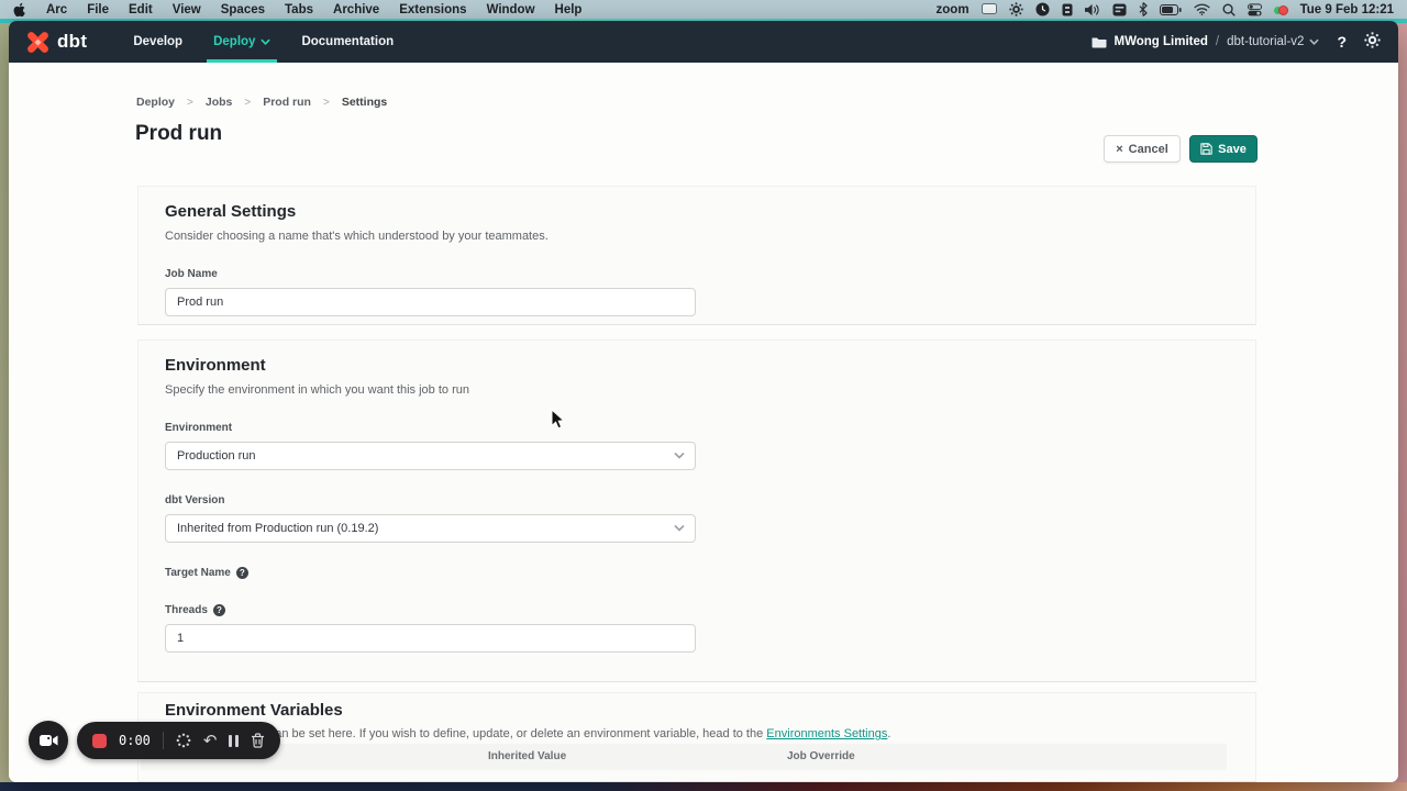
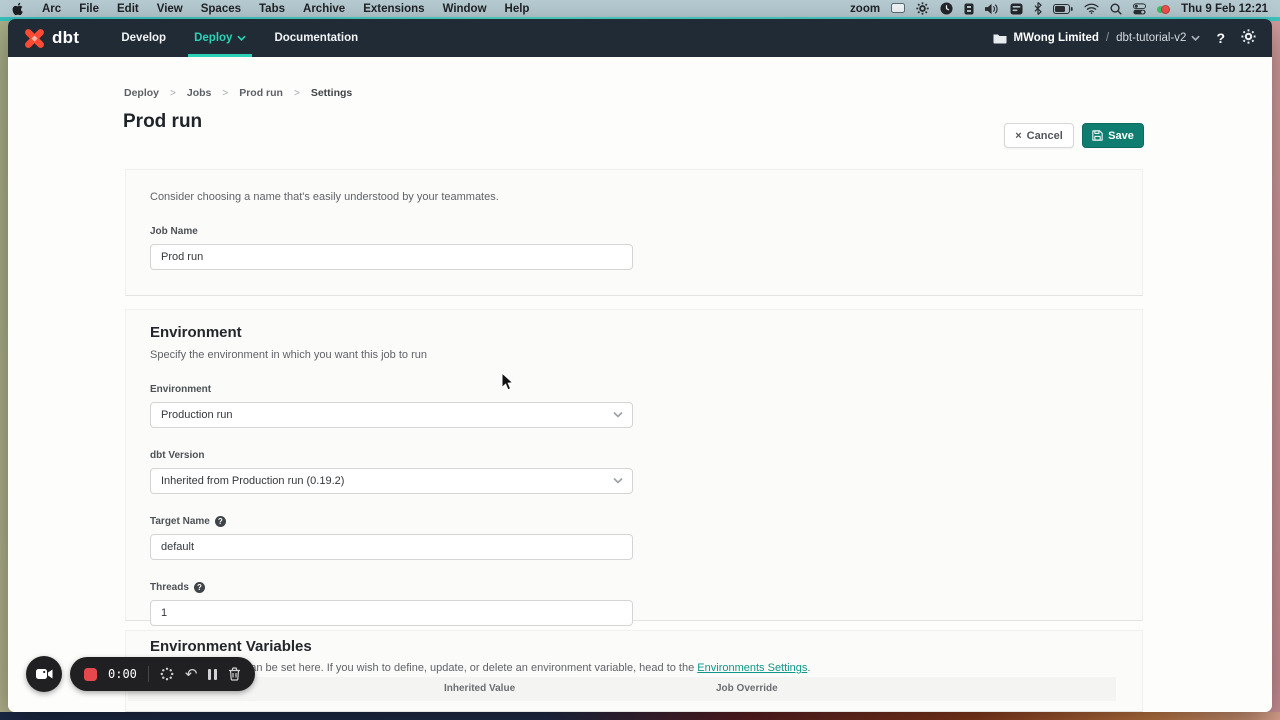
  Arc
  File
  Edit
  View
  Spaces
  Tabs
  Archive
  Extensions
  Window
  Help
  zoom
- Tue 9 Feb 12:21
+ Thu 9 Feb 12:21
  dbt
  Develop
  Deploy
  Documentation
  MWong Limited
  /
  dbt-tutorial-v2
  ?
  Deploy
  >
  Jobs
  >
  Prod run
  >
  Settings
  Prod run
  ×
  Cancel
  Save
- General Settings
- Consider choosing a name that's which understood by your teammates.
+ Consider choosing a name that's easily understood by your teammates.
  Job Name
  Prod run
  Environment
  Specify the environment in which you want this job to run
  Environment
  Production run
  dbt Version
  Inherited from Production run (0.19.2)
  Target Name
  ?
+ default
  Threads
  ?
  1
  Environment Variables
  n be set here. If you wish to define, update, or delete an environment variable, head to the Environments Settings.
  Inherited Value
  Job Override
  0:00
  ↶
